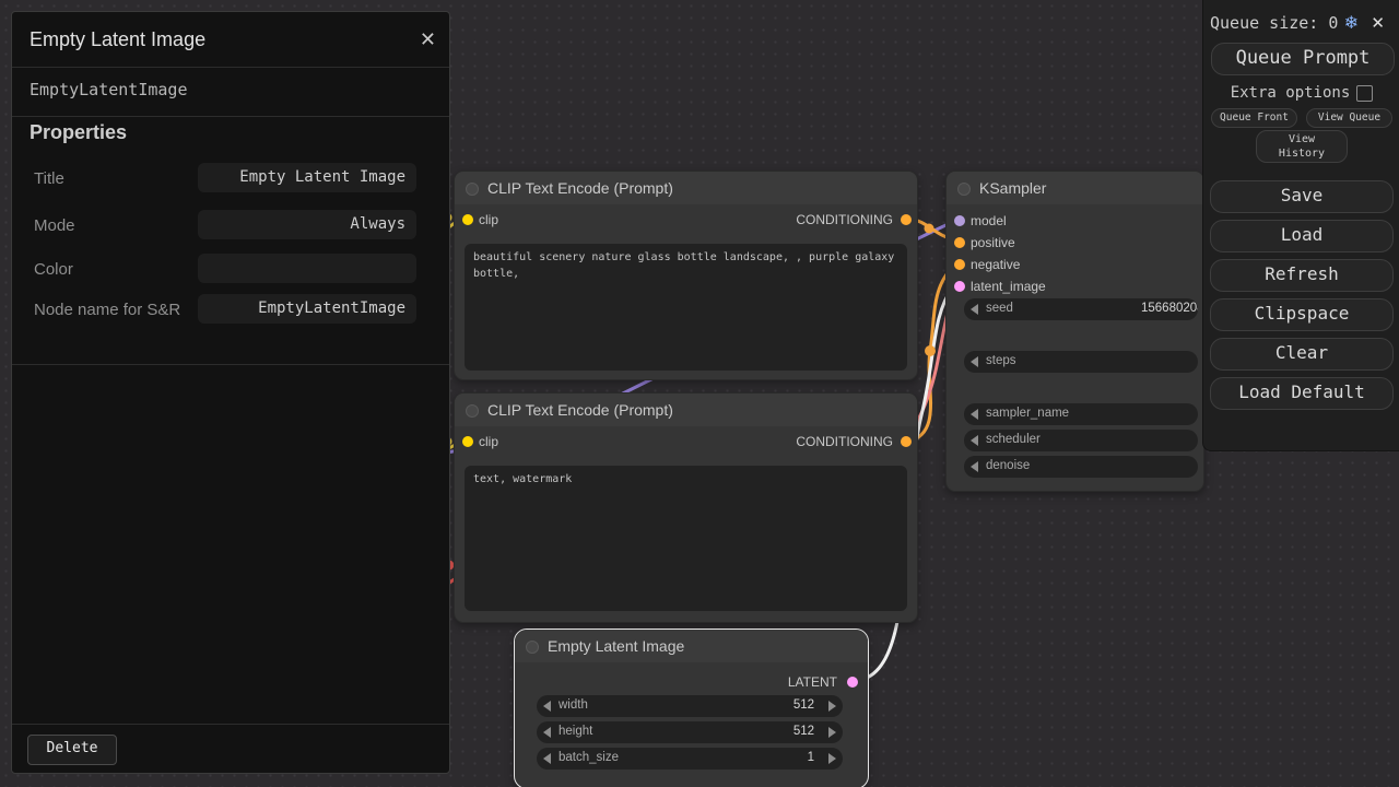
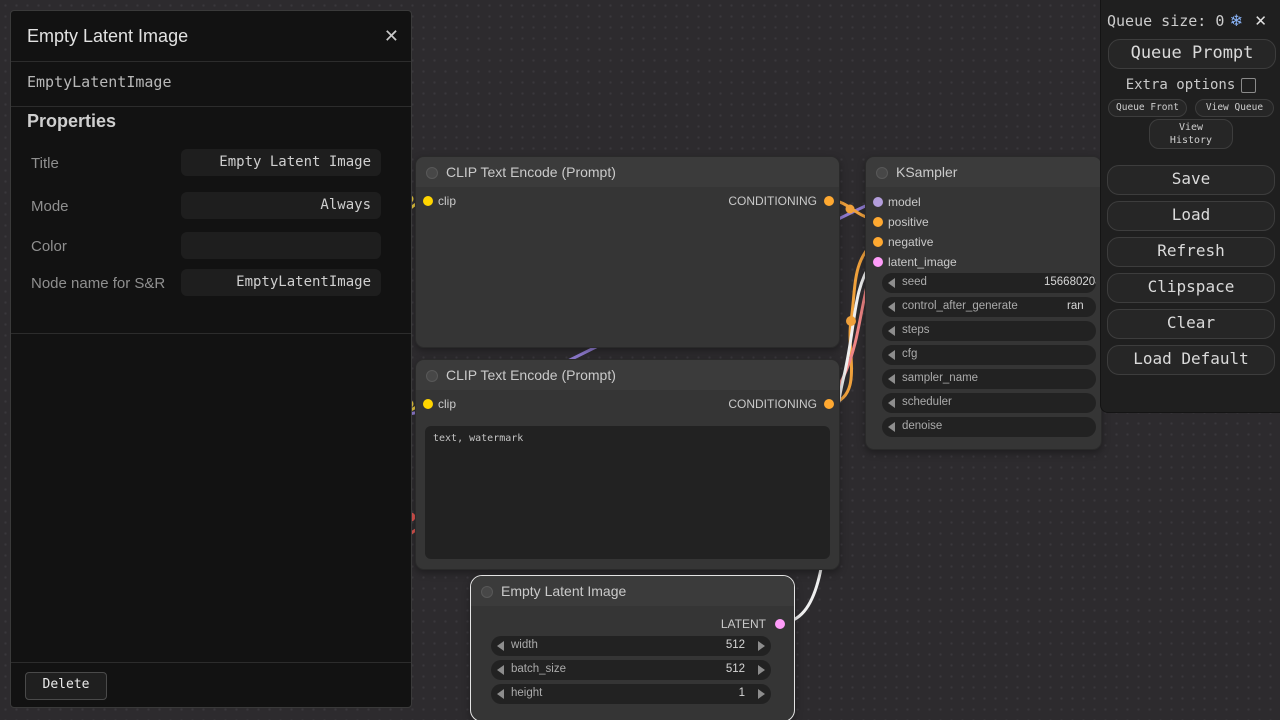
  CLIP Text Encode (Prompt)
  clip
  CONDITIONING
- beautiful scenery nature glass bottle landscape, , purple galaxy bottle,
  CLIP Text Encode (Prompt)
  clip
  CONDITIONING
  text, watermark
  KSampler
  model
  positive
  negative
  latent_image
  seed
  15668020
+ control_after_generate
+ ran
  steps
+ cfg
  sampler_name
  scheduler
  denoise
  Empty Latent Image
  LATENT
  width
  512
- height
+ batch_size
  512
- batch_size
+ height
  1
  Empty Latent Image
  ✕
  EmptyLatentImage
  Properties
  Title
  Empty Latent Image
  Mode
  Always
  Color
  Node name for S&R
  EmptyLatentImage
  Delete
  Queue size: 0
  ❄
  ✕
  Queue Prompt
  Extra options
  Queue Front
  View Queue
  View History
  Save
  Load
  Refresh
  Clipspace
  Clear
  Load Default
